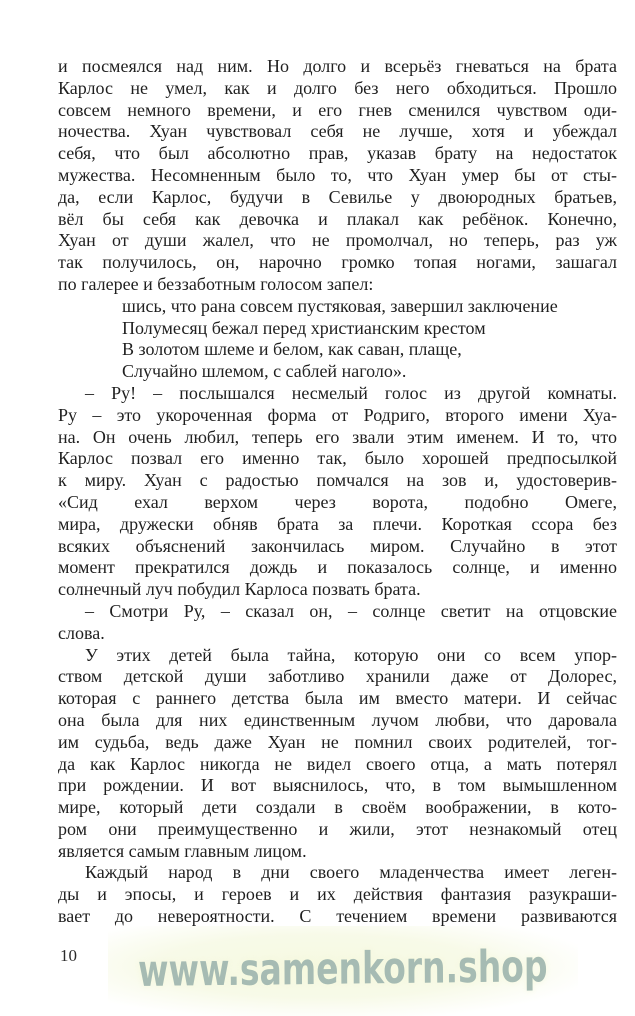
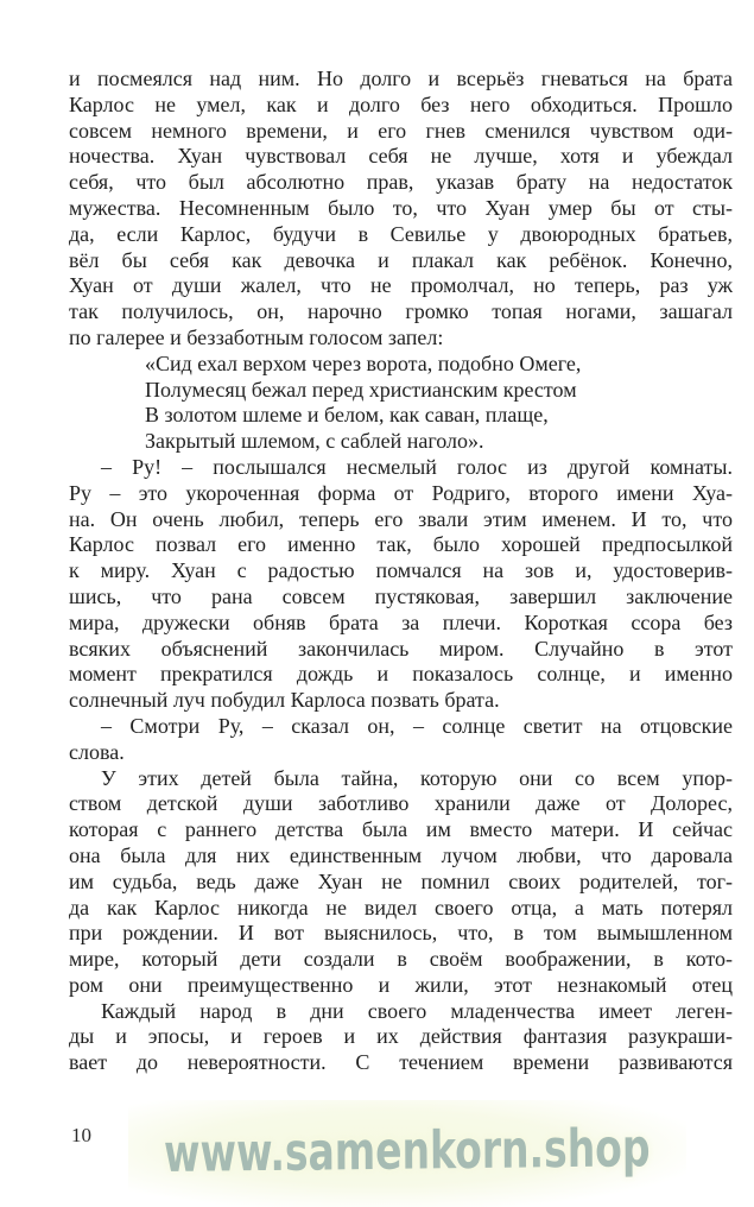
  и посмеялся над ним. Но долго и всерьёз гневаться на брата
  Карлос не умел, как и долго без него обходиться. Прошло
  совсем немного времени, и его гнев сменился чувством оди-
  ночества. Хуан чувствовал себя не лучше, хотя и убеждал
  себя, что был абсолютно прав, указав брату на недостаток
  мужества. Несомненным было то, что Хуан умер бы от сты-
  да, если Карлос, будучи в Севилье у двоюродных братьев,
  вёл бы себя как девочка и плакал как ребёнок. Конечно,
  Хуан от души жалел, что не промолчал, но теперь, раз уж
  так получилось, он, нарочно громко топая ногами, зашагал
  по галерее и беззаботным голосом запел:
- шись, что рана совсем пустяковая, завершил заключение
+ «Сид ехал верхом через ворота, подобно Омеге,
  Полумесяц бежал перед христианским крестом
  В золотом шлеме и белом, как саван, плаще,
- Случайно шлемом, с саблей наголо».
+ Закрытый шлемом, с саблей наголо».
  – Ру! – послышался несмелый голос из другой комнаты.
  Ру – это укороченная форма от Родриго, второго имени Хуа-
  на. Он очень любил, теперь его звали этим именем. И то, что
  Карлос позвал его именно так, было хорошей предпосылкой
  к миру. Хуан с радостью помчался на зов и, удостоверив-
- «Сид ехал верхом через ворота, подобно Омеге,
+ шись, что рана совсем пустяковая, завершил заключение
  мира, дружески обняв брата за плечи. Короткая ссора без
  всяких объяснений закончилась миром. Случайно в этот
  момент прекратился дождь и показалось солнце, и именно
  солнечный луч побудил Карлоса позвать брата.
  – Смотри Ру, – сказал он, – солнце светит на отцовские
  слова.
  У этих детей была тайна, которую они со всем упор-
  ством детской души заботливо хранили даже от Долорес,
  которая с раннего детства была им вместо матери. И сейчас
  она была для них единственным лучом любви, что даровала
  им судьба, ведь даже Хуан не помнил своих родителей, тог-
  да как Карлос никогда не видел своего отца, а мать потерял
  при рождении. И вот выяснилось, что, в том вымышленном
  мире, который дети создали в своём воображении, в кото-
  ром они преимущественно и жили, этот незнакомый отец
- является самым главным лицом.
  Каждый народ в дни своего младенчества имеет леген-
  ды и эпосы, и героев и их действия фантазия разукраши-
  вает до невероятности. С течением времени развиваются
  www.samenkorn.shop
  10
